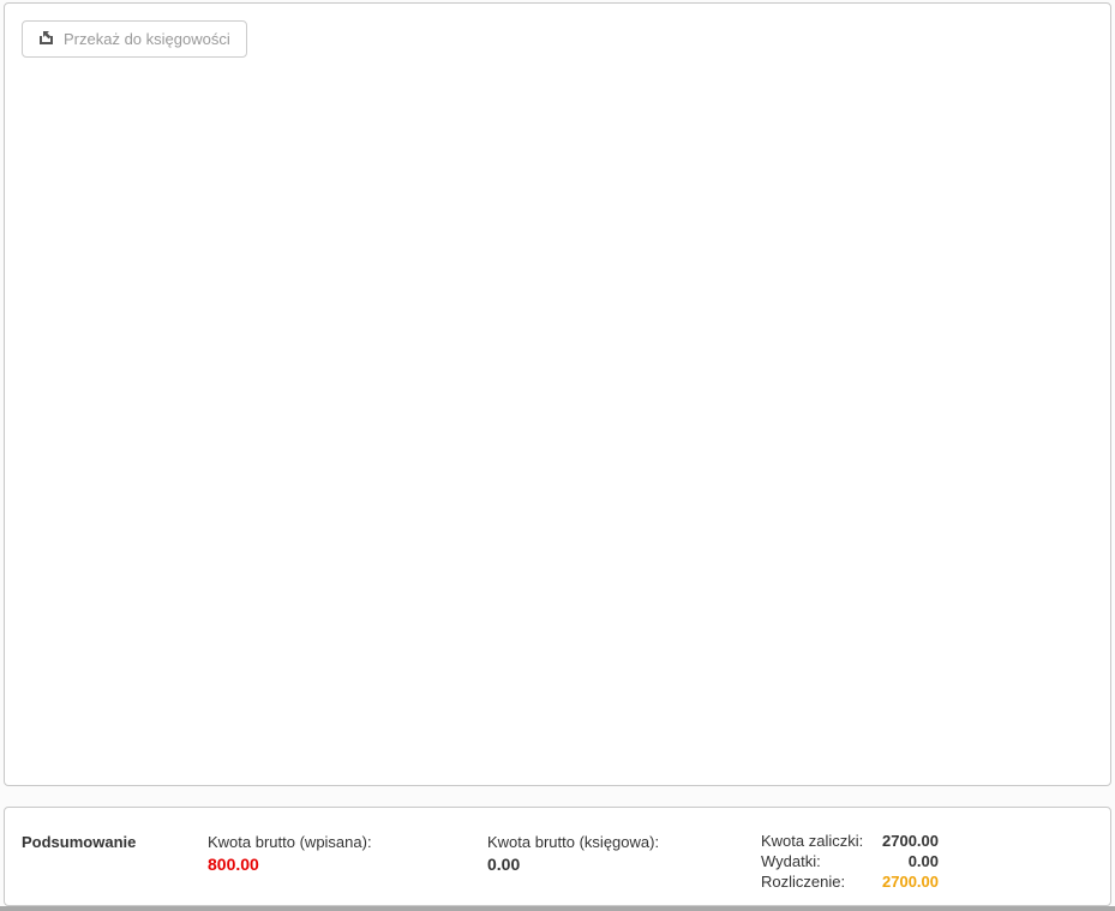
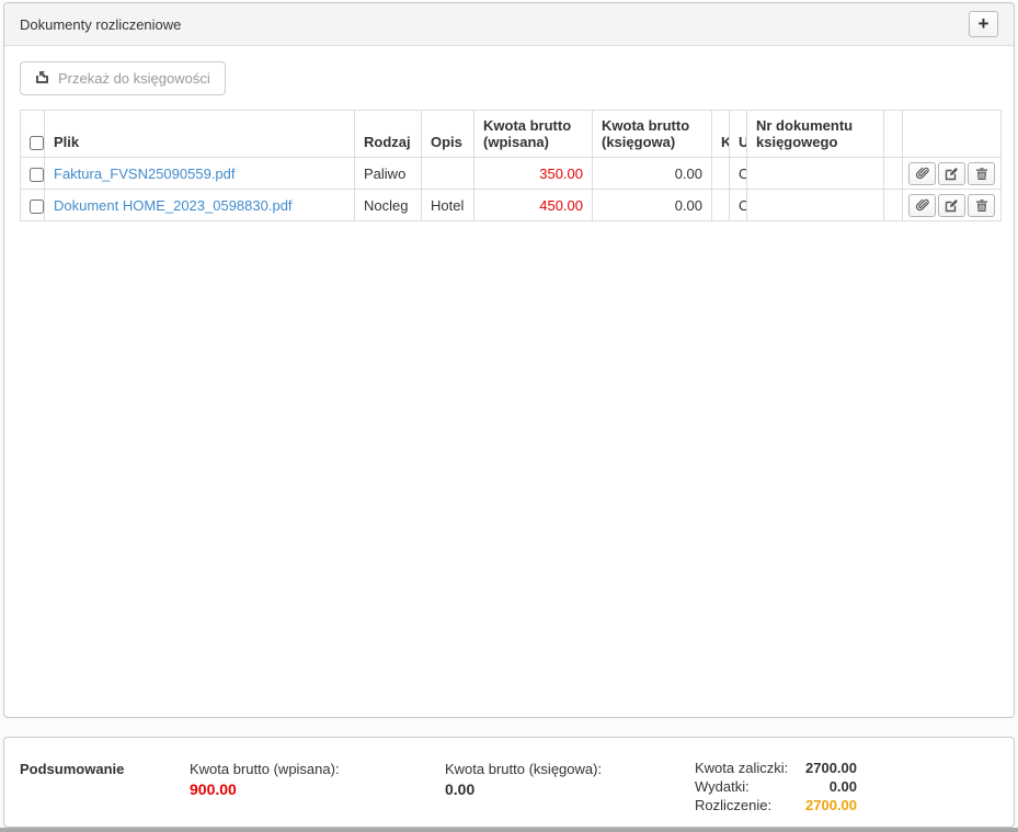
+ Dokumenty rozliczeniowe
+ +
  Przekaż do księgowości
+ 	Plik	Rodzaj	Opis	Kwota brutto (wpisana)	Kwota brutto (księgowa)	K	U	Nr dokumentu księgowego
+ 	Faktura_FVSN25090559.pdf	Paliwo		350.00	0.00		O
+ 	Dokument HOME_2023_0598830.pdf	Nocleg	Hotel	450.00	0.00		O
  Podsumowanie
  Kwota brutto (wpisana):
- 800.00
+ 900.00
  Kwota brutto (księgowa):
  0.00
  Kwota zaliczki:
  2700.00
  Wydatki:
  0.00
  Rozliczenie:
  2700.00
